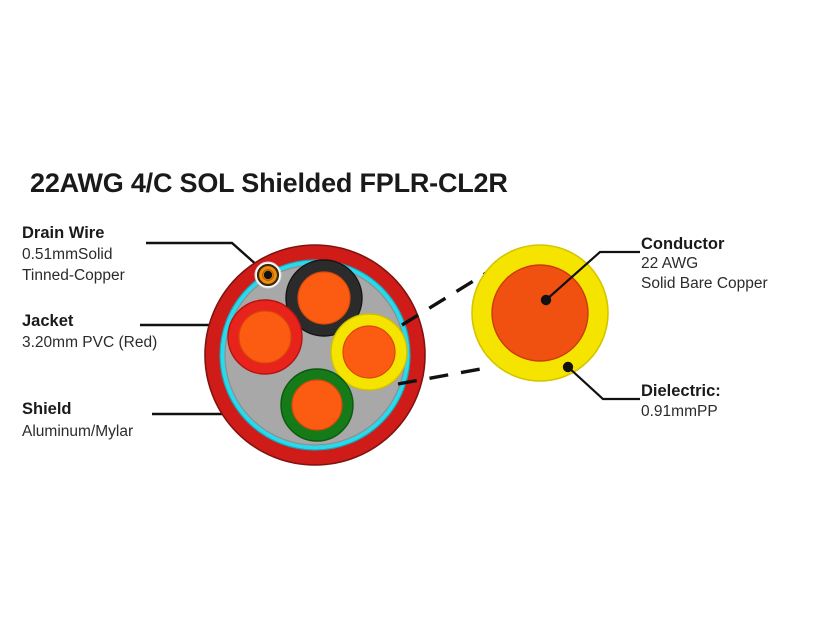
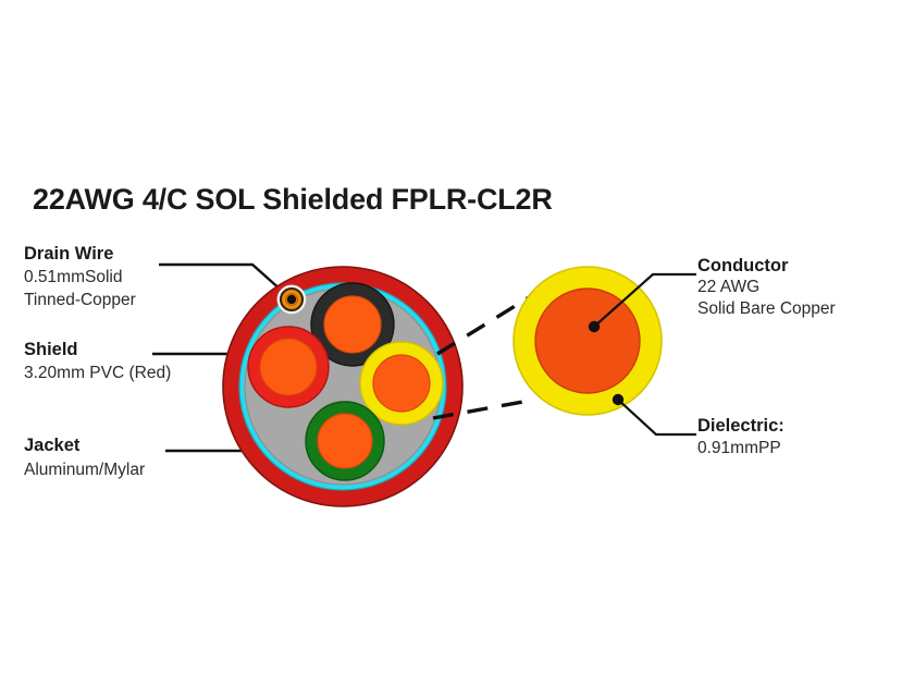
  22AWG 4/C SOL Shielded FPLR-CL2R
  Drain Wire
  0.51mmSolid
  Tinned-Copper
- Jacket
+ Shield
  3.20mm PVC (Red)
- Shield
+ Jacket
  Aluminum/Mylar
  Conductor
  22 AWG
  Solid Bare Copper
  Dielectric:
  0.91mmPP
